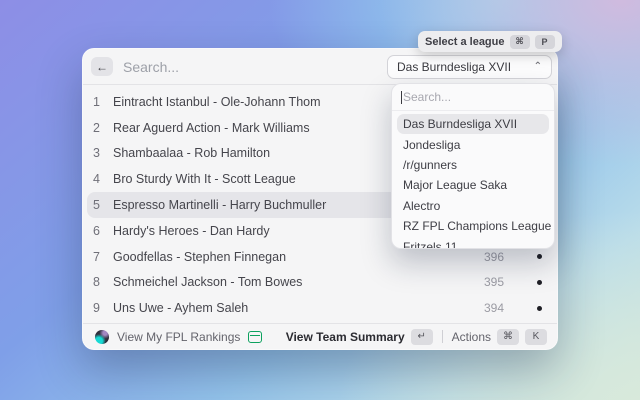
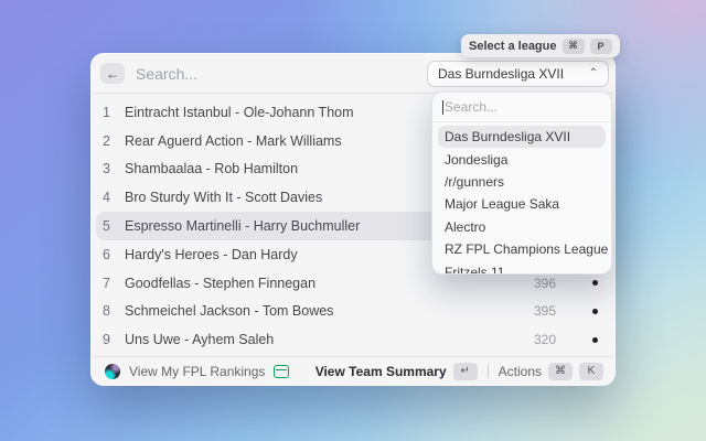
  Select a league
  ⌘
  P
  ←
  Search...
  Das Burndesliga XVII
  ⌃
  1
  Eintracht Istanbul - Ole-Johann Thom
  2
  Rear Aguerd Action - Mark Williams
  3
  Shambaalaa - Rob Hamilton
  4
- Bro Sturdy With It - Scott League
+ Bro Sturdy With It - Scott Davies
  5
  Espresso Martinelli - Harry Buchmuller
  6
  Hardy's Heroes - Dan Hardy
  7
  Goodfellas - Stephen Finnegan
  396
  8
  Schmeichel Jackson - Tom Bowes
  395
  9
  Uns Uwe - Ayhem Saleh
- 394
+ 320
  View My FPL Rankings
  View Team Summary
  ↵
  Actions
  ⌘
  K
  Search...
  Das Burndesliga XVII
  Jondesliga
  /r/gunners
  Major League Saka
  Alectro
  RZ FPL Champions League
  Fritzels 11
